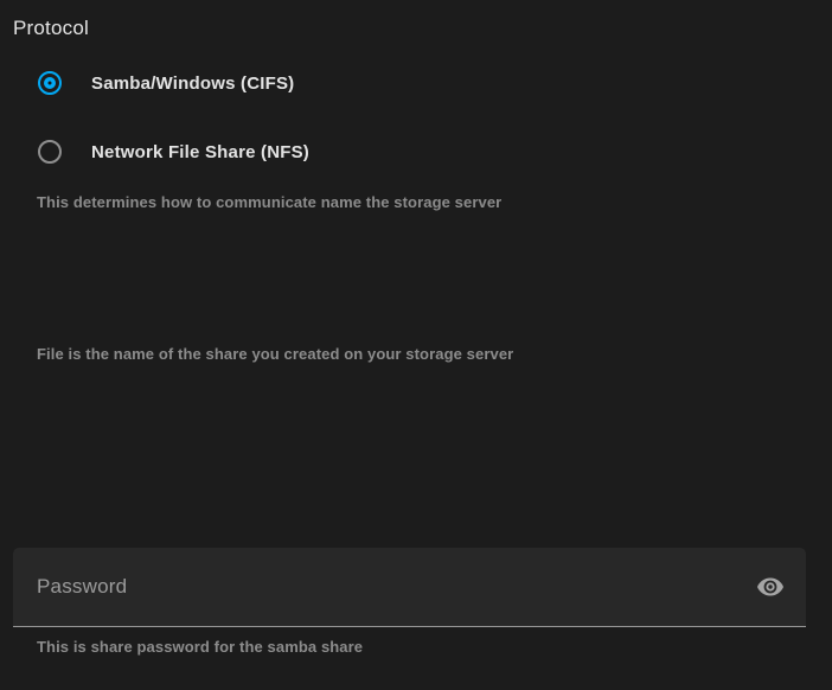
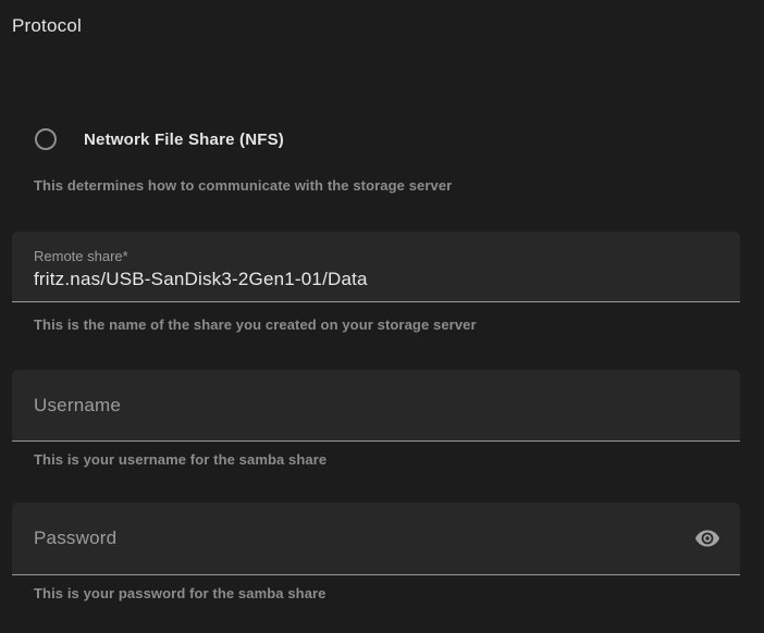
  Protocol
- Samba/Windows (CIFS)
  Network File Share (NFS)
- This determines how to communicate name the storage server
+ This determines how to communicate with the storage server
+ Remote share*
+ fritz.nas/USB-SanDisk3-2Gen1-01/Data
- File is the name of the share you created on your storage server
+ This is the name of the share you created on your storage server
+ Username
+ This is your username for the samba share
  Password
- This is share password for the samba share
+ This is your password for the samba share
